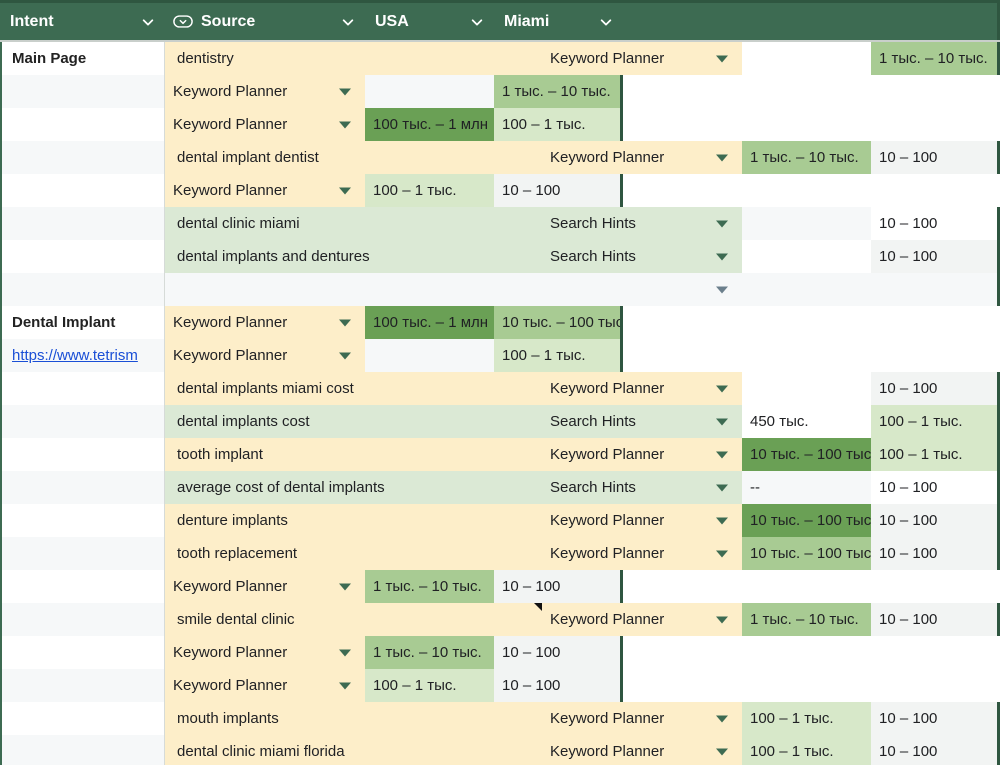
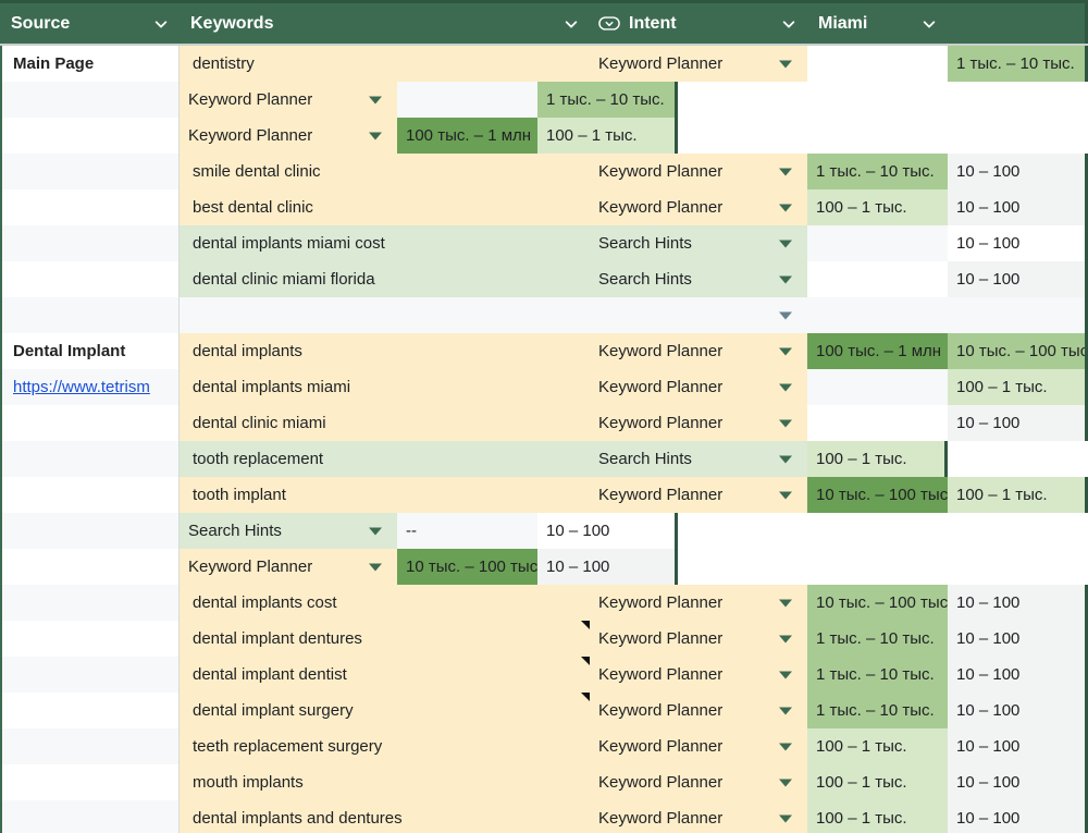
- Intent
+ Source
+ Keywords
- Source
+ Intent
- USA
  Miami
  Main Page
  dentistry
  Keyword Planner
  1 тыс. – 10 тыс.
  Keyword Planner
  1 тыс. – 10 тыс.
  Keyword Planner
  100 тыс. – 1 млн
  100 – 1 тыс.
- dental implant dentist
+ smile dental clinic
  Keyword Planner
  1 тыс. – 10 тыс.
  10 – 100
+ best dental clinic
  Keyword Planner
  100 – 1 тыс.
  10 – 100
- dental clinic miami
+ dental implants miami cost
  Search Hints
  10 – 100
- dental implants and dentures
+ dental clinic miami florida
  Search Hints
  10 – 100
  Dental Implant
+ dental implants
  Keyword Planner
  100 тыс. – 1 млн
  10 тыс. – 100 тыс
  https://www.tetrism
+ dental implants miami
  Keyword Planner
  100 – 1 тыс.
- dental implants miami cost
+ dental clinic miami
  Keyword Planner
  10 – 100
- dental implants cost
+ tooth replacement
  Search Hints
- 450 тыс.
  100 – 1 тыс.
  tooth implant
  Keyword Planner
  10 тыс. – 100 тыс
  100 – 1 тыс.
- average cost of dental implants
  Search Hints
  --
  10 – 100
- denture implants
  Keyword Planner
  10 тыс. – 100 тыс
  10 – 100
- tooth replacement
+ dental implants cost
  Keyword Planner
  10 тыс. – 100 тыс
  10 – 100
+ dental implant dentures
  Keyword Planner
  1 тыс. – 10 тыс.
  10 – 100
- smile dental clinic
+ dental implant dentist
  Keyword Planner
  1 тыс. – 10 тыс.
  10 – 100
+ dental implant surgery
  Keyword Planner
  1 тыс. – 10 тыс.
  10 – 100
+ teeth replacement surgery
  Keyword Planner
  100 – 1 тыс.
  10 – 100
  mouth implants
  Keyword Planner
  100 – 1 тыс.
  10 – 100
- dental clinic miami florida
+ dental implants and dentures
  Keyword Planner
  100 – 1 тыс.
  10 – 100
